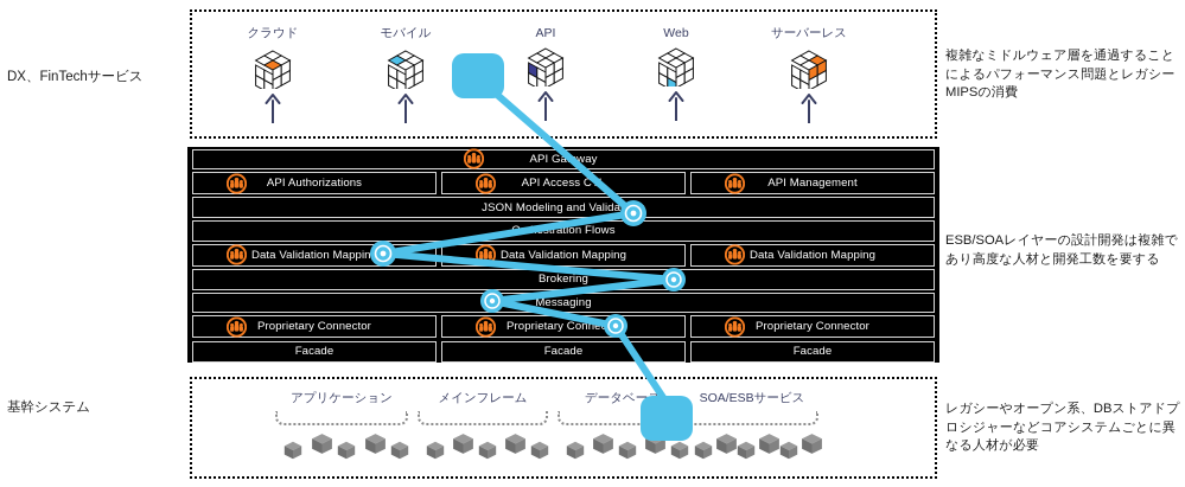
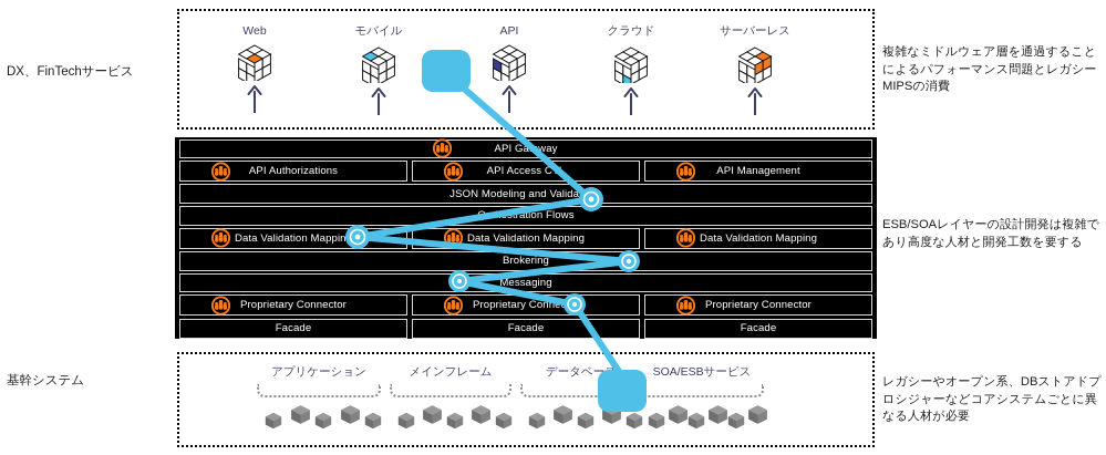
  DX、FinTechサービス
  基幹システム
  複雑なミドルウェア層を通過することによるパフォーマンス問題とレガシーMIPSの消費
  ESB/SOAレイヤーの設計開発は複雑であり高度な人材と開発工数を要する
  レガシーやオープン系、DBストアドプロシジャーなどコアシステムごとに異なる人材が必要
- クラウド
+ Web
  モバイル
  API
- Web
+ クラウド
  サーバーレス
  API Gaway
  API Authorizations
  API Access C
  API Management
  JSON Modeling and Valida
  Data Validation Mappin
  Data Validation Mapping
  Data Validation Mapping
  Brokering
  Messaging
  Proprietary Connector
  Proprietary Conne
  Proprietary Connector
  Facade
  Facade
  Facade
  アプリケーション
  メインフレーム
  データベー
  SOA/ESBサービス
